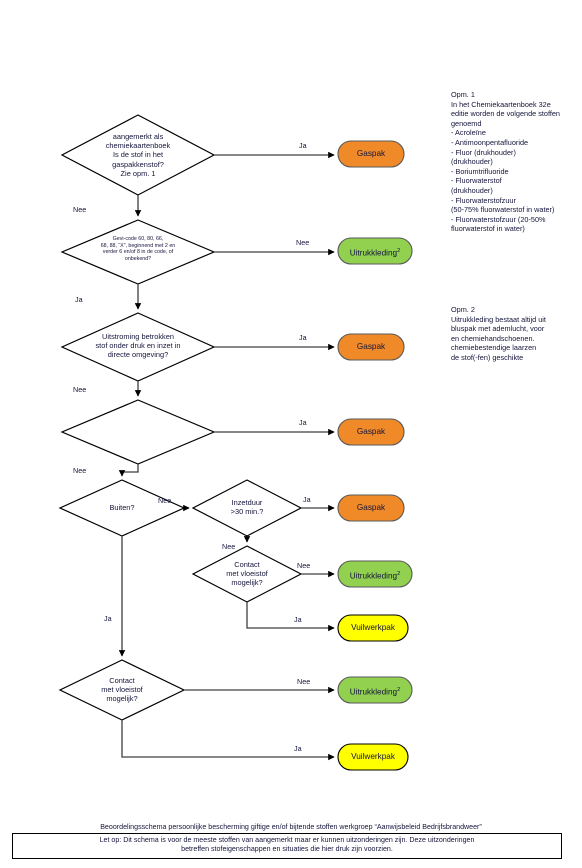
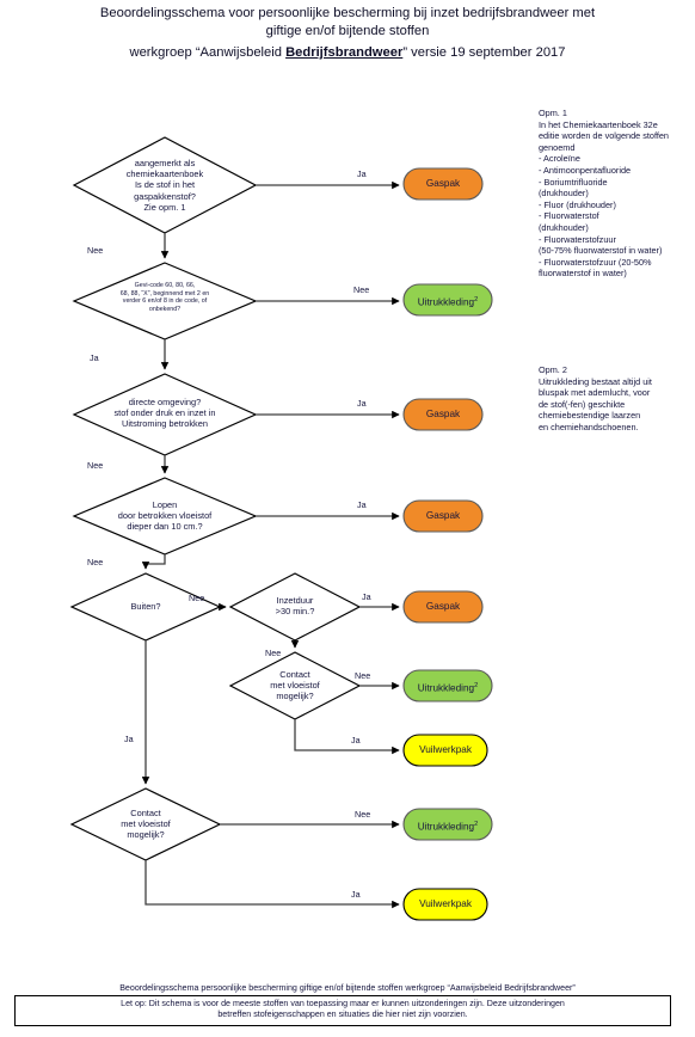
+ Beoordelingsschema voor persoonlijke bescherming bij inzet bedrijfsbrandweer met
+ giftige en/of bijtende stoffen
+ werkgroep “Aanwijsbeleid Bedrijfsbrandweer” versie 19 september 2017
  aangemerkt als
  chemiekaartenboek
  Is de stof in het
  gaspakkenstof?
  Zie opm. 1
- Uitstroming betrokken
+ directe omgeving?
  stof onder druk en inzet in
- directe omgeving?
+ Uitstroming betrokken
+ Lopen
+ door betrokken vloeistof
+ dieper dan 10 cm.?
  Buiten?
  Inzetduur
  >30 min.?
  Contact
  met vloeistof
  mogelijk?
  Contact
  met vloeistof
  mogelijk?
  Gaspak
  Uitrukkleding
  Gaspak
  Gaspak
  Gaspak
  Uitrukkleding
  Vuilwerkpak
  Uitrukkleding
  Vuilwerkpak
  Ja
  Nee
  Nee
  Ja
  Ja
  Nee
  Ja
  Nee
  Nee
  Ja
  Nee
  Nee
  Ja
  Ja
  Nee
  Ja
  Opm. 1
  In het Chemiekaartenboek 32e
  editie worden de volgende stoffen
  genoemd
  - Acroleïne
  - Antimoonpentafluoride
- - Fluor (drukhouder)
+ - Boriumtrifluoride
  (drukhouder)
- - Boriumtrifluoride
+ - Fluor (drukhouder)
  - Fluorwaterstof
  (drukhouder)
  - Fluorwaterstofzuur
  (50-75% fluorwaterstof in water)
  - Fluorwaterstofzuur (20-50%
  fluorwaterstof in water)
  Opm. 2
  Uitrukkleding bestaat altijd uit
  bluspak met ademlucht, voor
- en chemiehandschoenen.
+ de stof(-fen) geschikte
  chemiebestendige laarzen
- de stof(-fen) geschikte
+ en chemiehandschoenen.
  Beoordelingsschema persoonlijke bescherming giftige en/of bijtende stoffen werkgroep “Aanwijsbeleid Bedrijfsbrandweer”
- Let op: Dit schema is voor de meeste stoffen van aangemerkt maar er kunnen uitzonderingen zijn. Deze uitzonderingen
+ Let op: Dit schema is voor de meeste stoffen van toepassing maar er kunnen uitzonderingen zijn. Deze uitzonderingen
- betreffen stofeigenschappen en situaties die hier druk zijn voorzien.
+ betreffen stofeigenschappen en situaties die hier niet zijn voorzien.
